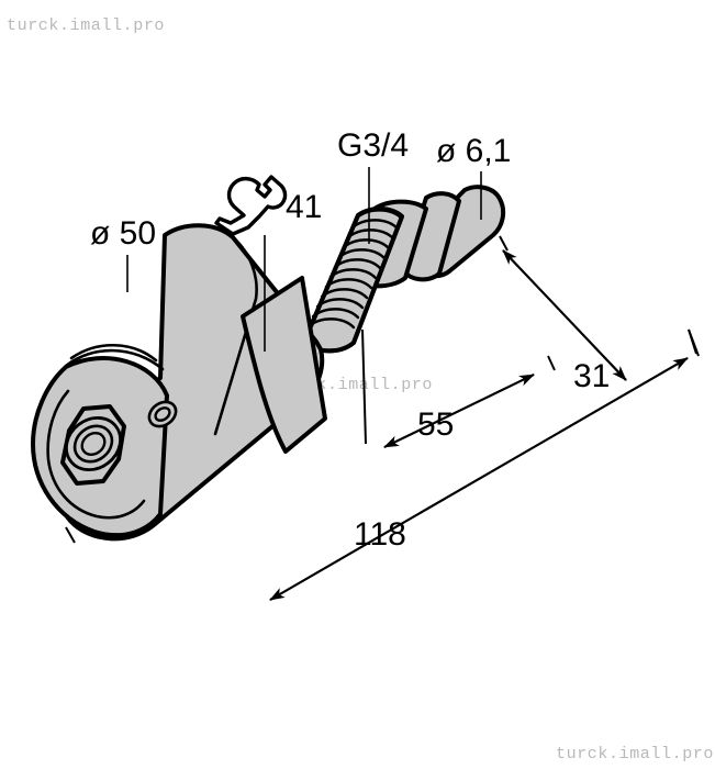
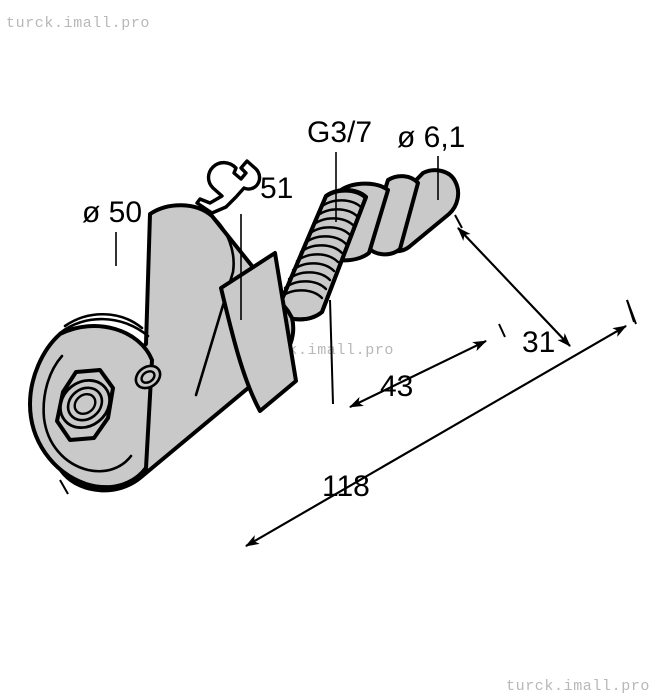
  turck.imall.pro
  turck.imall.pro
  ø 50
- 41
+ 51
- G3/4
+ G3/7
  ø 6,1
- 55
+ 43
  31
  118
